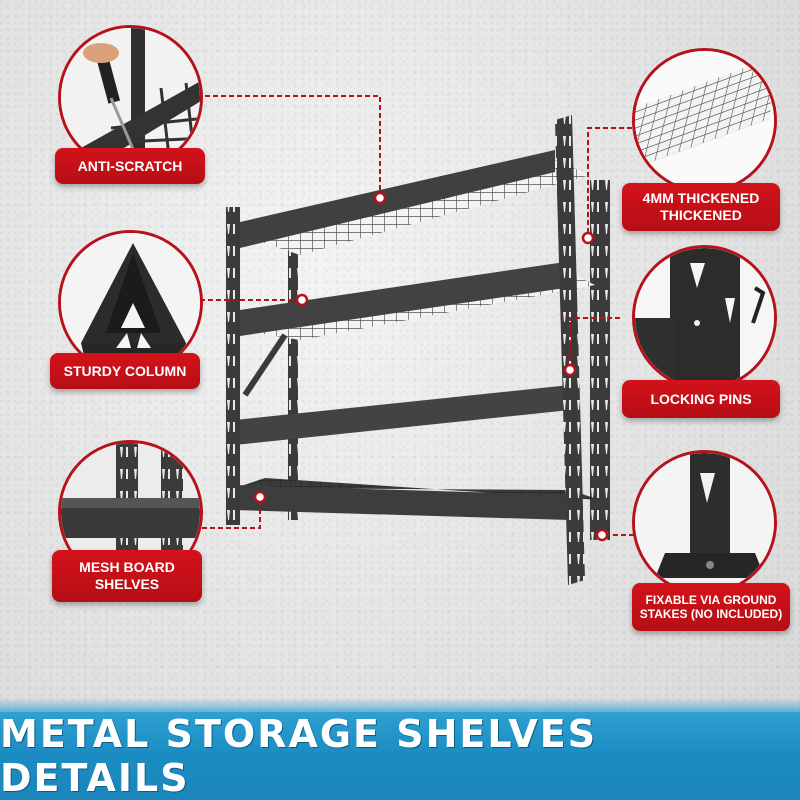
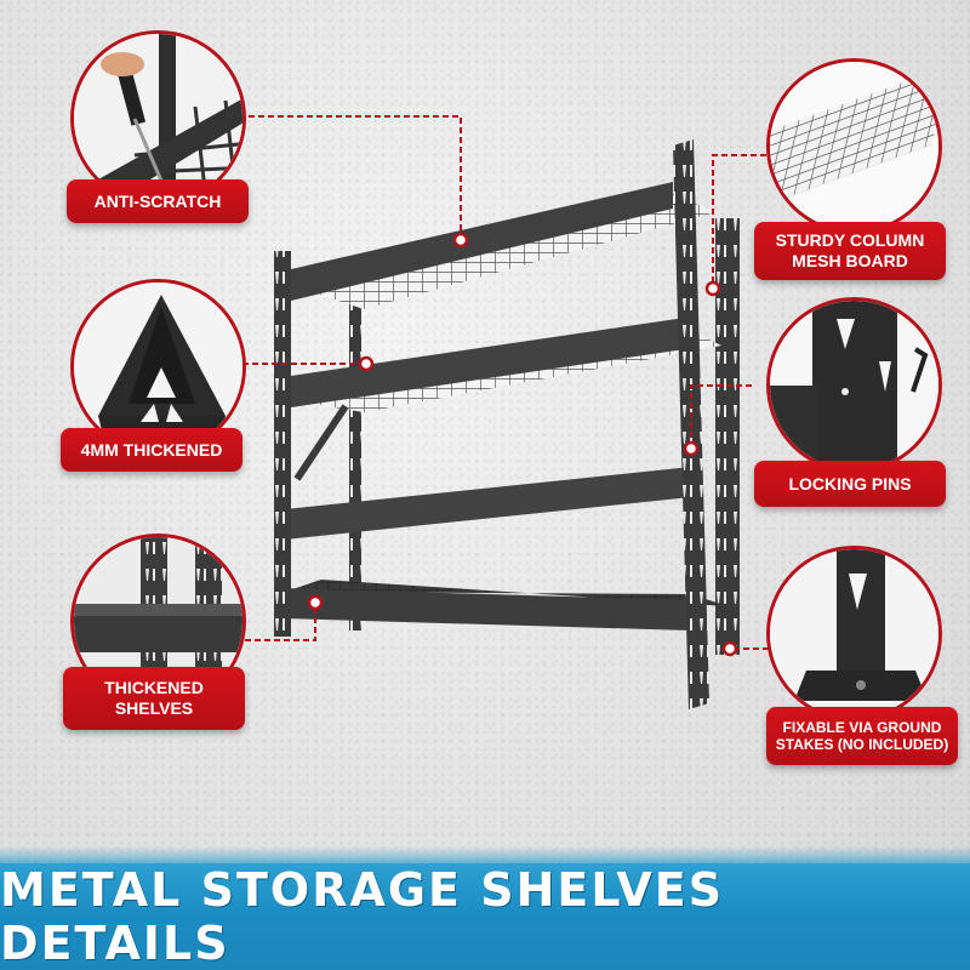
  ANTI-SCRATCH
- STURDY COLUMN
+ 4MM THICKENED
- MESH BOARD
+ THICKENED
  SHELVES
- 4MM THICKENED
+ STURDY COLUMN
- THICKENED
+ MESH BOARD
  LOCKING PINS
  FIXABLE VIA GROUND
  STAKES (NO INCLUDED)
  METAL STORAGE SHELVES DETAILS
